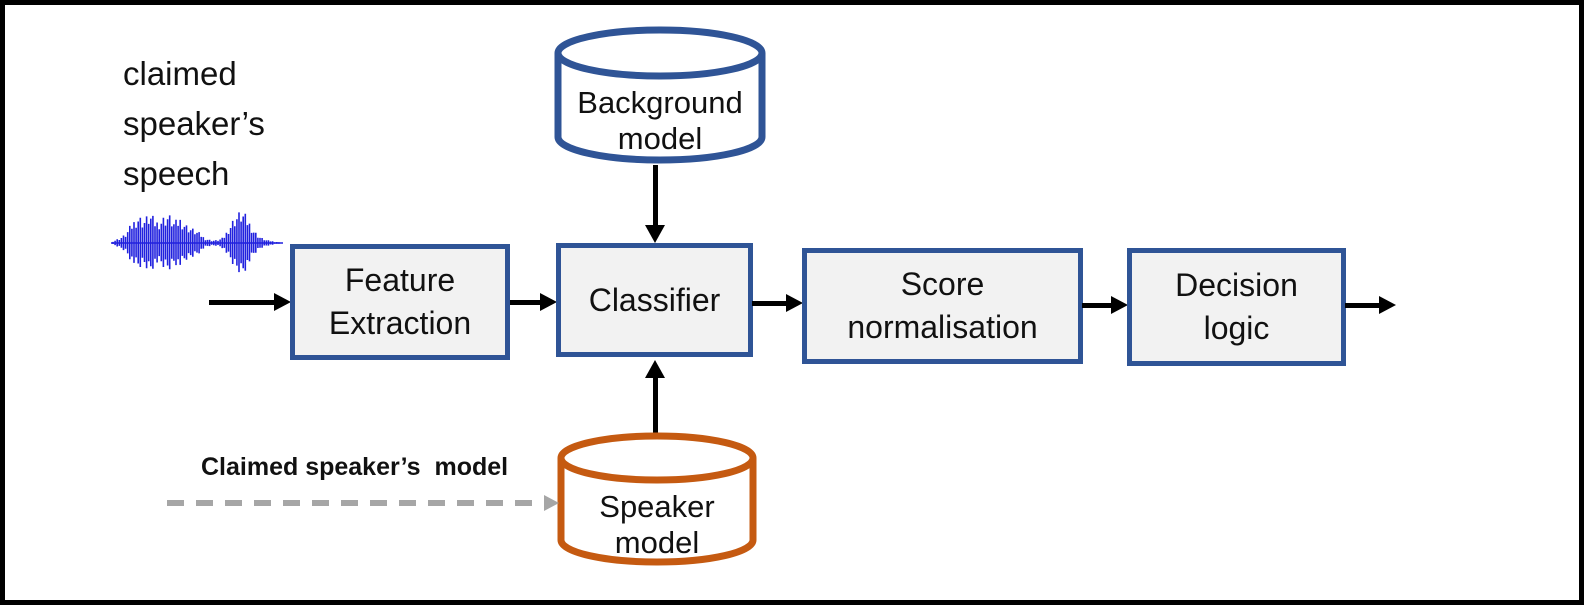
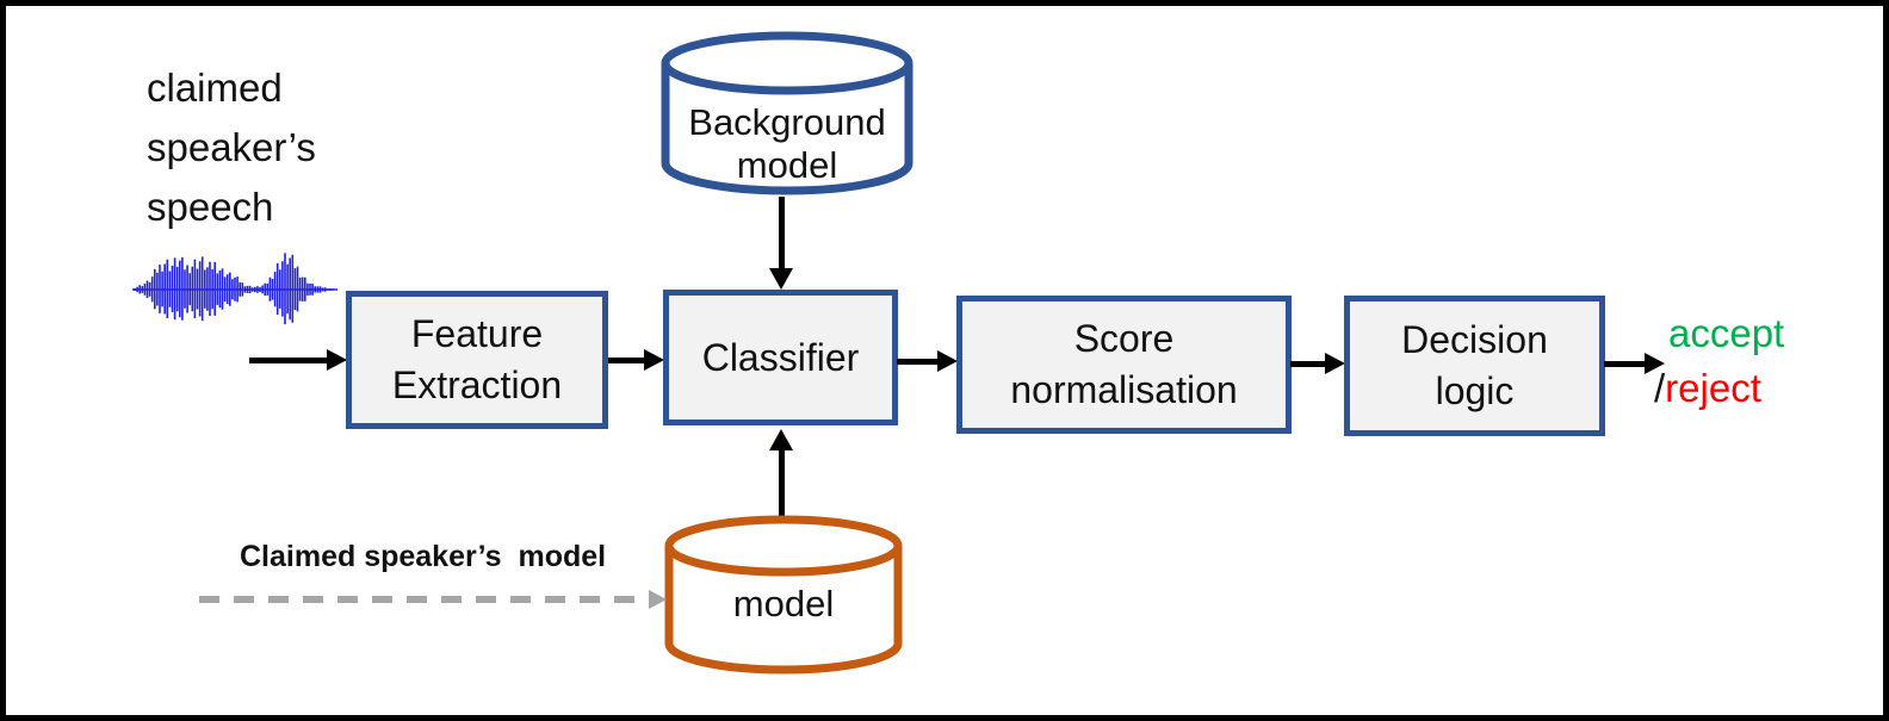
  claimed speaker’s speech
  Feature
  Extraction
  Classifier
  Score
  normalisation
  Decision
  logic
+ accept
+ /reject
  Background
  model
- Speaker
  model
  Claimed speaker’s model
